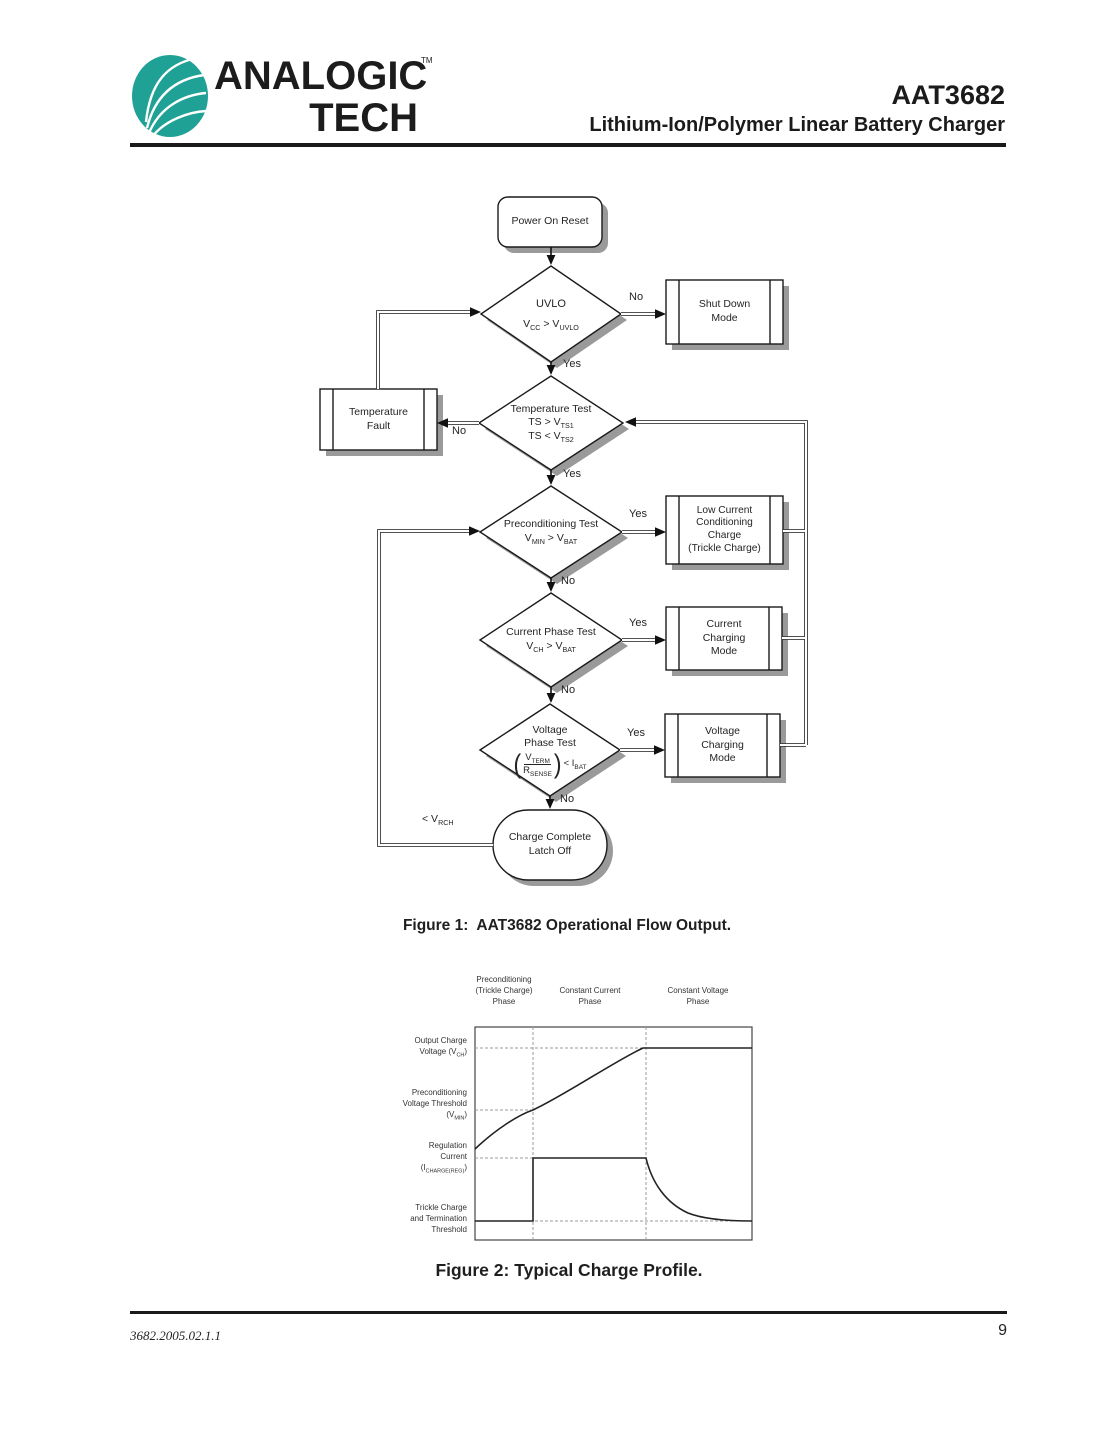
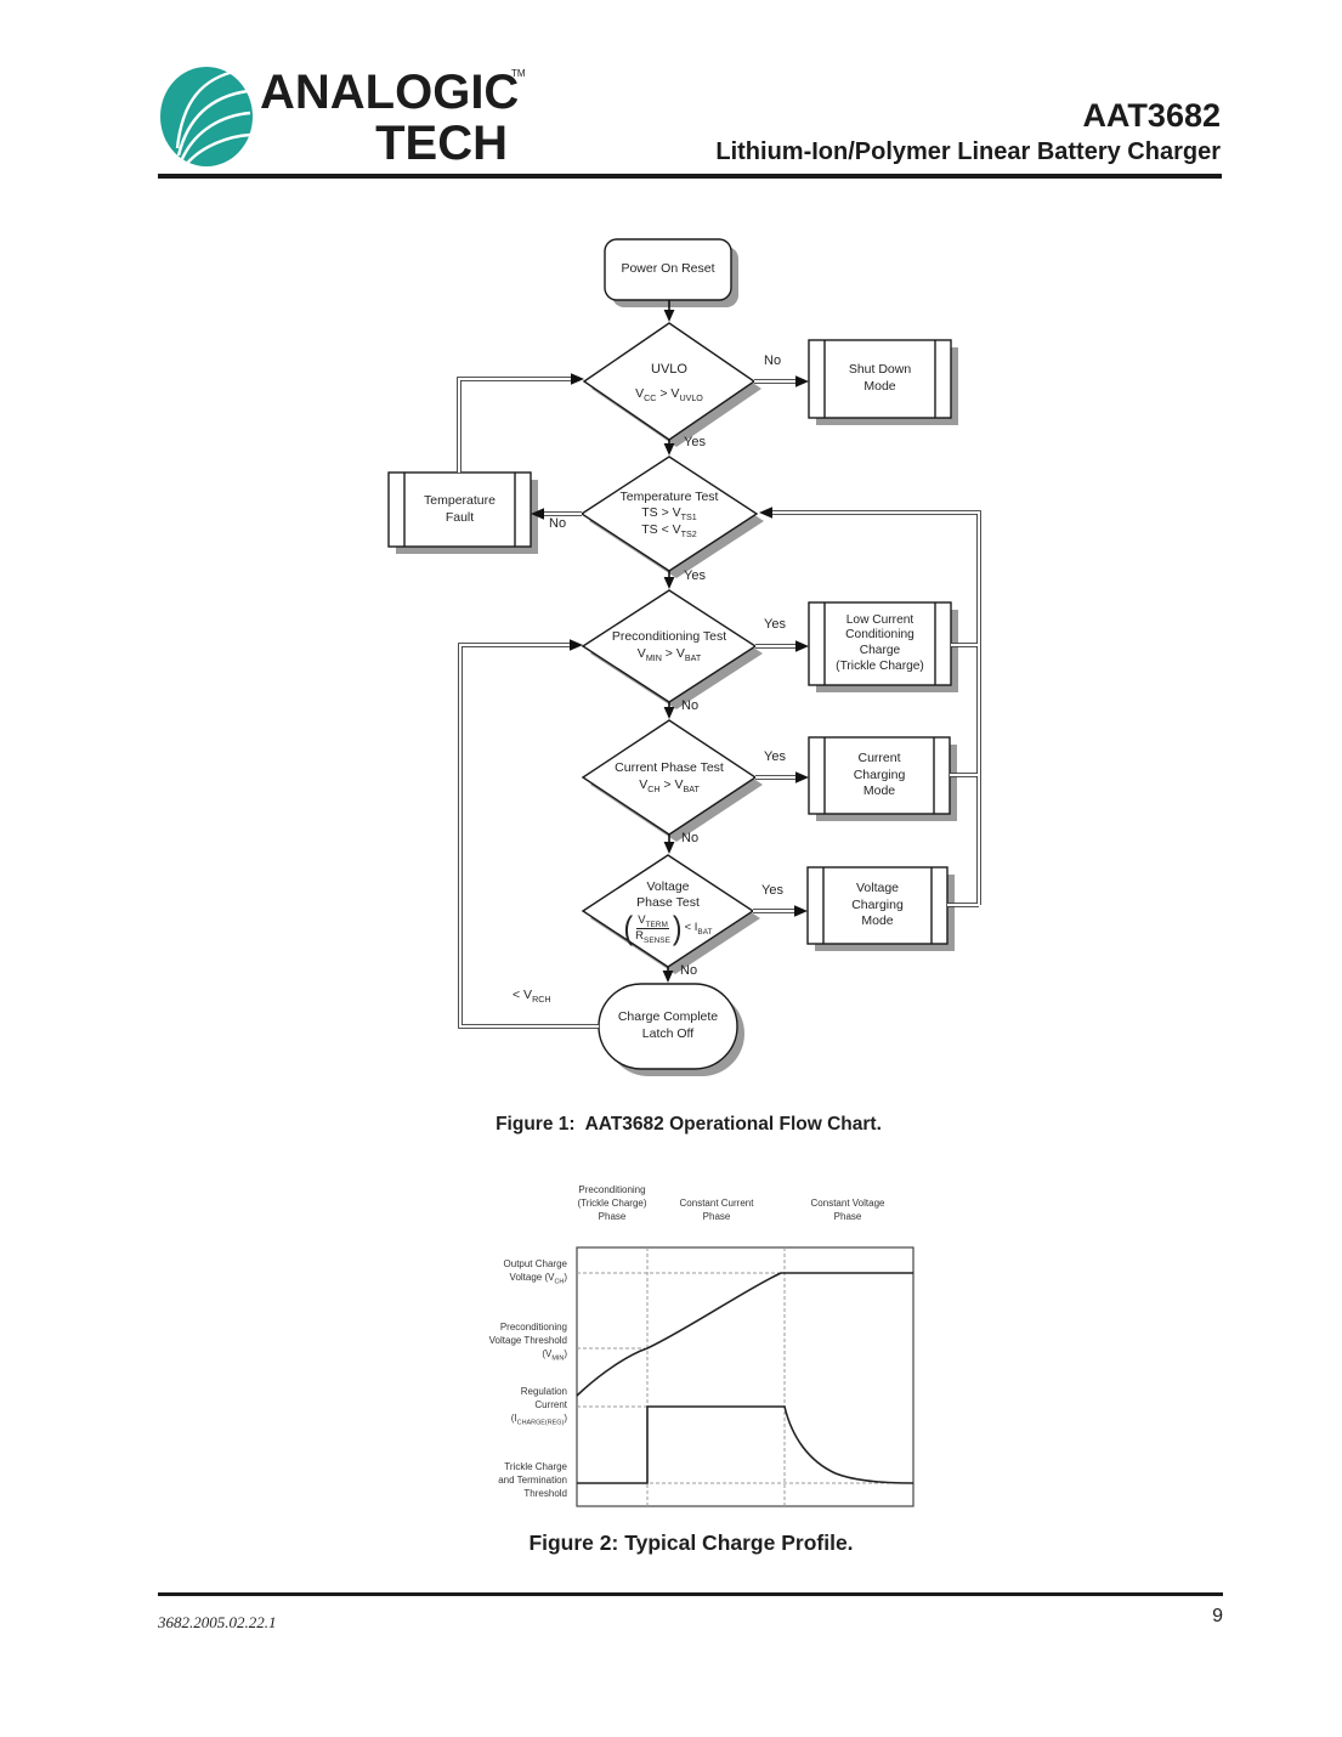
  ANALOGIC
  TECH
  TM
  AAT3682
  Lithium-Ion/Polymer Linear Battery Charger
  Power On Reset
  UVLO
  VCC > VUVLO
  Shut Down
  Mode
  Temperature Test
  TS > VTS1
  TS < VTS2
  Temperature
  Fault
  Preconditioning Test
  VMIN > VBAT
  Low Current
  Conditioning
  Charge
  (Trickle Charge)
  Current Phase Test
  VCH > VBAT
  Current
  Charging
  Mode
  Voltage
  Phase Test
  (
  )
  Voltage
  Charging
  Mode
  Charge Complete
  Latch Off
  No
  Yes
  No
  Yes
  Yes
  No
  Yes
  No
  Yes
  No
  < VRCH
- Figure 1: AAT3682 Operational Flow Output.
+ Figure 1: AAT3682 Operational Flow Chart.
  Preconditioning
  (Trickle Charge)
  Phase
  Constant Current
  Phase
  Constant Voltage
  Phase
  Output Charge
  Voltage (V )
  Preconditioning
  Voltage Threshold
  Regulation
  Current
  Trickle Charge
  and Termination
  Threshold
  Figure 2: Typical Charge Profile.
- 3682.2005.02.1.1
+ 3682.2005.02.22.1
  9
